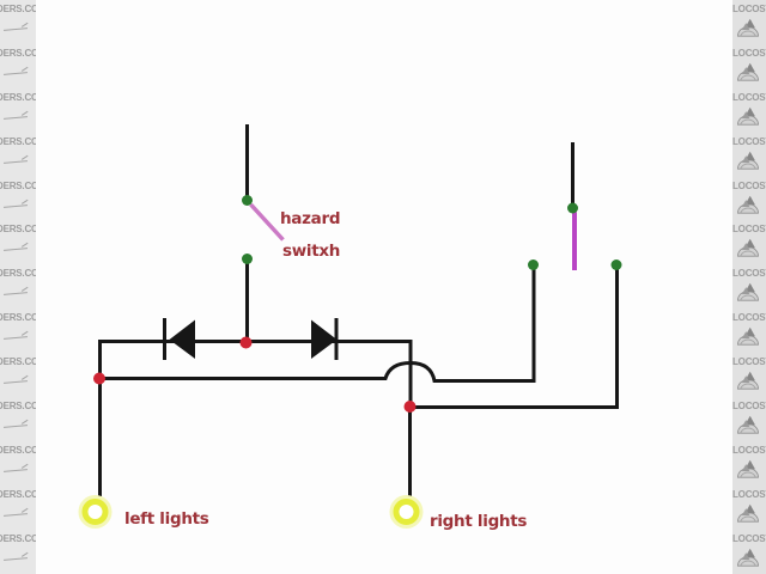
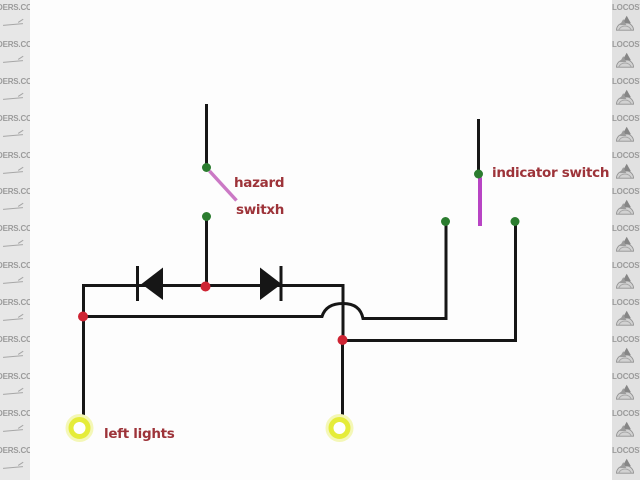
  hazard
  switxh
+ indicator switch
  left lights
- right lights
  ERS.CO
  ERS.CO
  ERS.CO
  ERS.CO
  ERS.CO
  ERS.CO
  ERS.CO
  ERS.CO
  ERS.CO
  ERS.CO
  ERS.CO
  ERS.CO
  ERS.CO
  LOCOS
  LOCOS
  LOCOS
  LOCOS
  LOCOS
  LOCOS
  LOCOS
  LOCOS
  LOCOS
  LOCOS
  LOCOS
  LOCOS
  LOCOS
